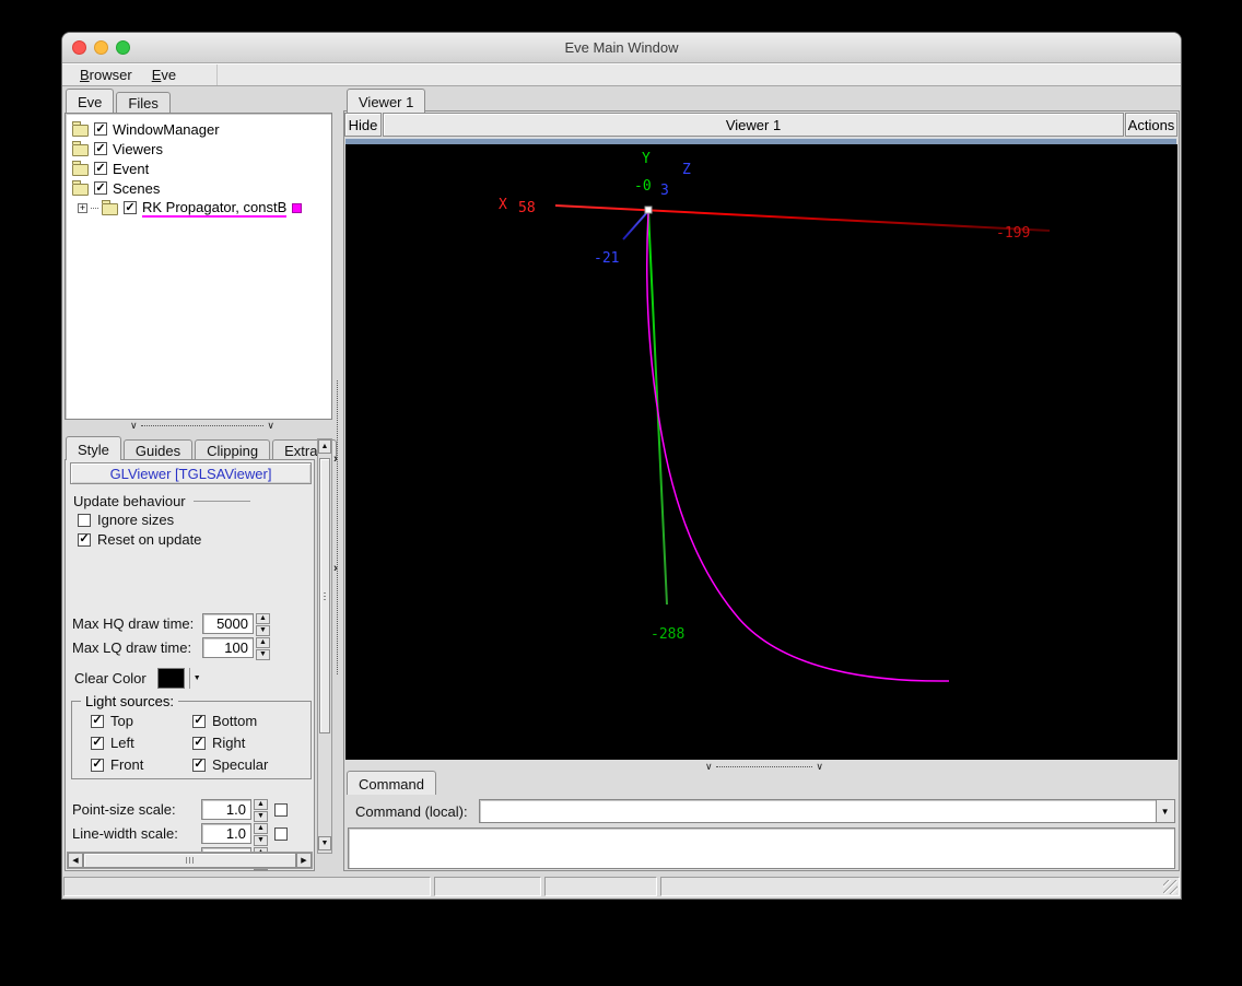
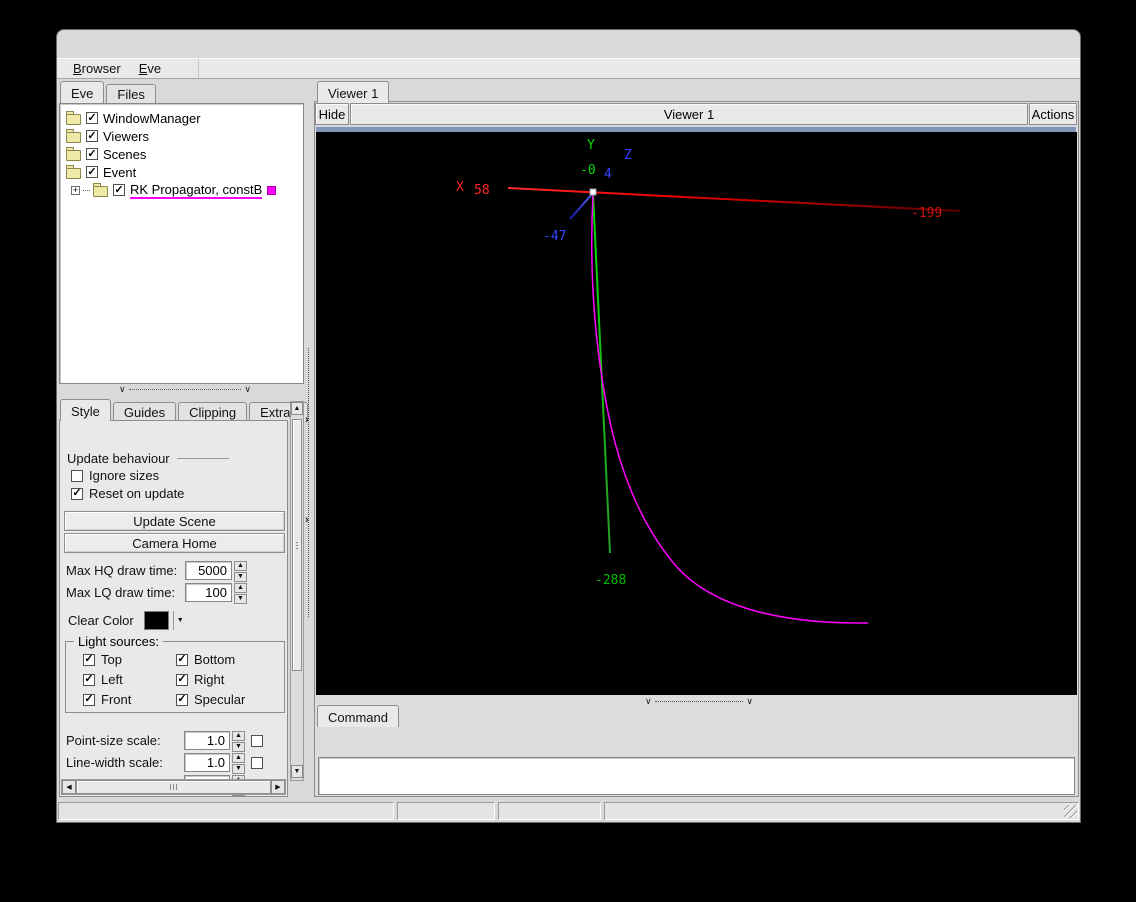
- Eve Main Window
  Browser
  Eve
  Eve
  Files
  ✓
  WindowManager
  ✓
  Viewers
  ✓
- Event
+ Scenes
  ✓
- Scenes
+ Event
  +
  ✓
  RK Propagator, constB
  ∨
  ∨
  Style
  Guides
  Clipping
  Extra
- GLViewer [TGLSAViewer]
  Update behaviour
  Ignore sizes
  ✓
  Reset on update
+ Update Scene
+ Camera Home
  Max HQ draw time:
  5000
  Max LQ draw time:
  100
  Clear Color
  Light sources:
  ✓
  Top
  ✓
  Bottom
  ✓
  Left
  ✓
  Right
  ✓
  Front
  ✓
  Specular
  Point-size scale:
  1.0
  Line-width scale:
  1.0
  ›
  ›
  Viewer 1
  Hide
  Viewer 1
  Actions
  X
  58
  -199
  Y
  -0
  -288
  Z
- 3
+ 4
- -21
+ -47
  ∨
  ∨
  Command
- Command (local):
- ▼
